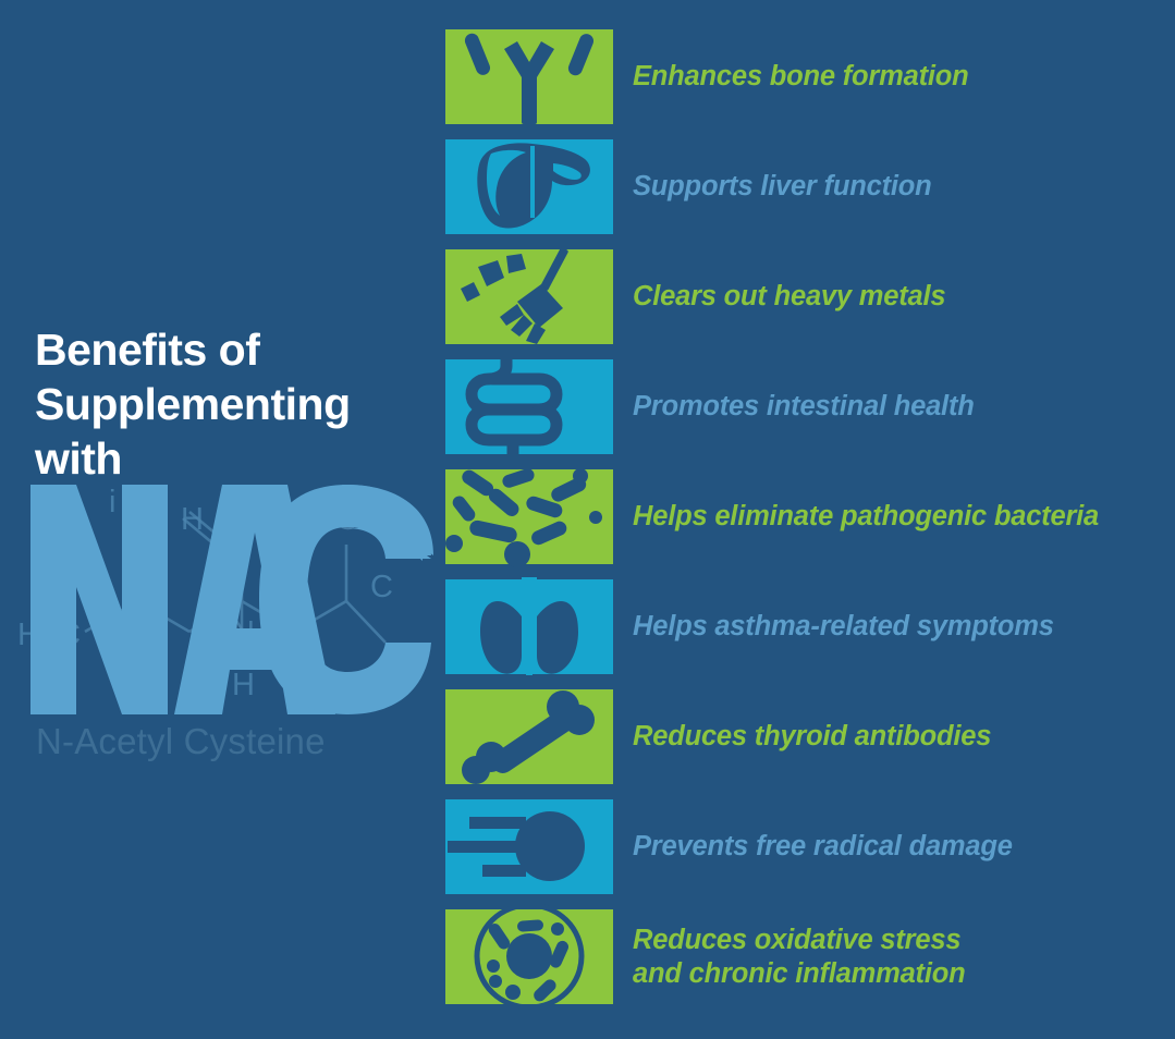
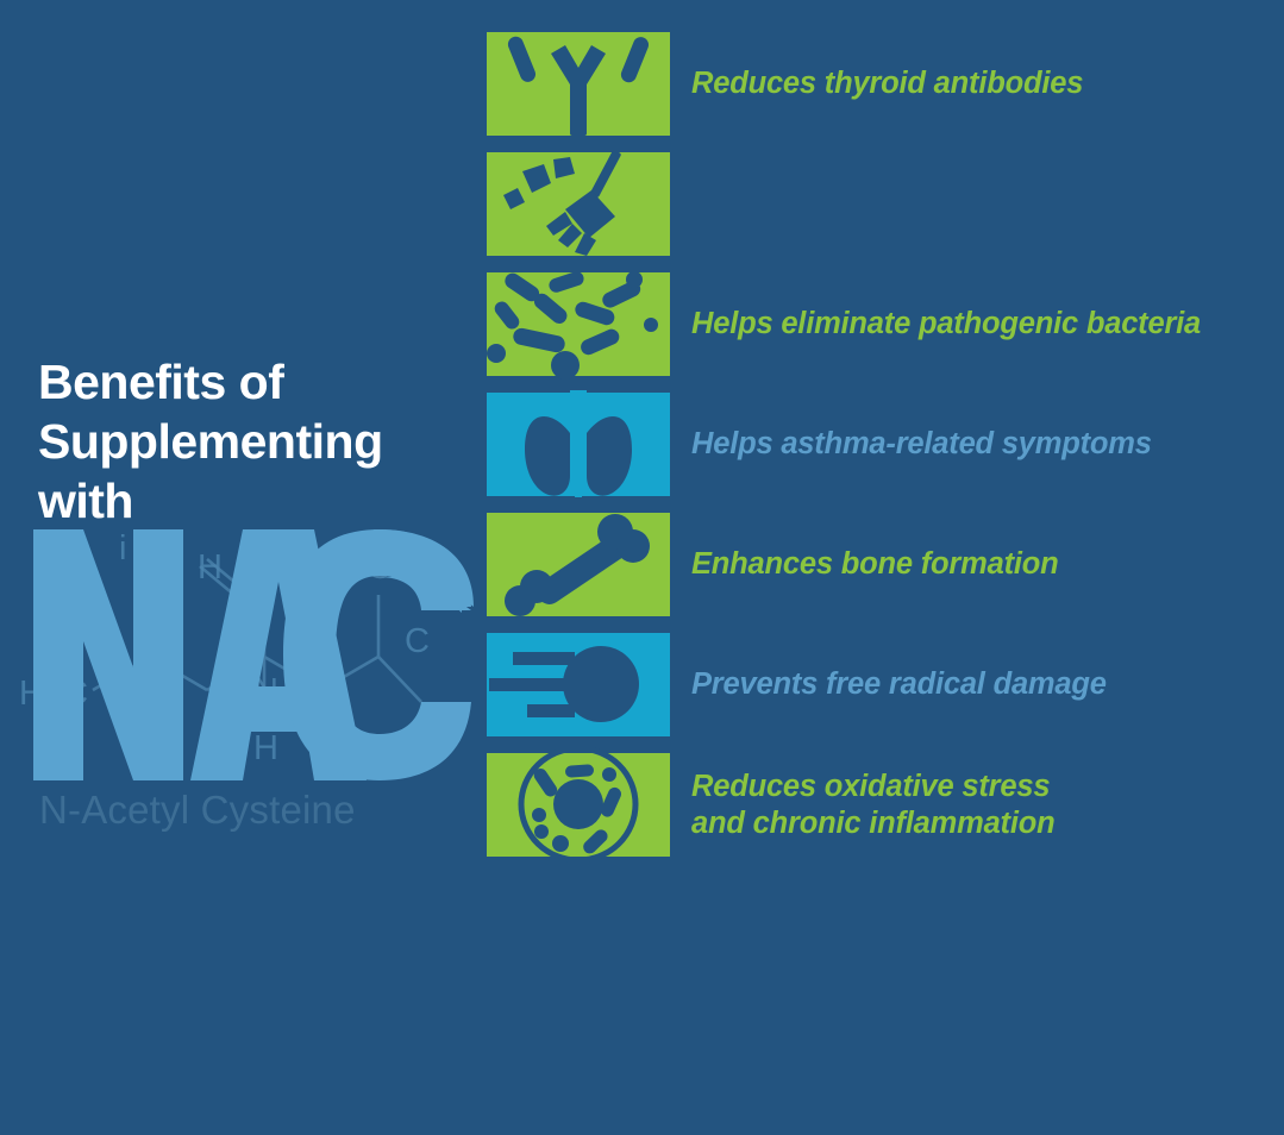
  Benefits of
  Supplementing
  with
  H
  H
  C
  i
  N-Acetyl Cysteine
- Enhances bone formation
+ Reduces thyroid antibodies
- Supports liver function
- Clears out heavy metals
- Promotes intestinal health
  Helps eliminate pathogenic bacteria
  Helps asthma-related symptoms
- Reduces thyroid antibodies
+ Enhances bone formation
  Prevents free radical damage
  Reduces oxidative stress
  and chronic inflammation
